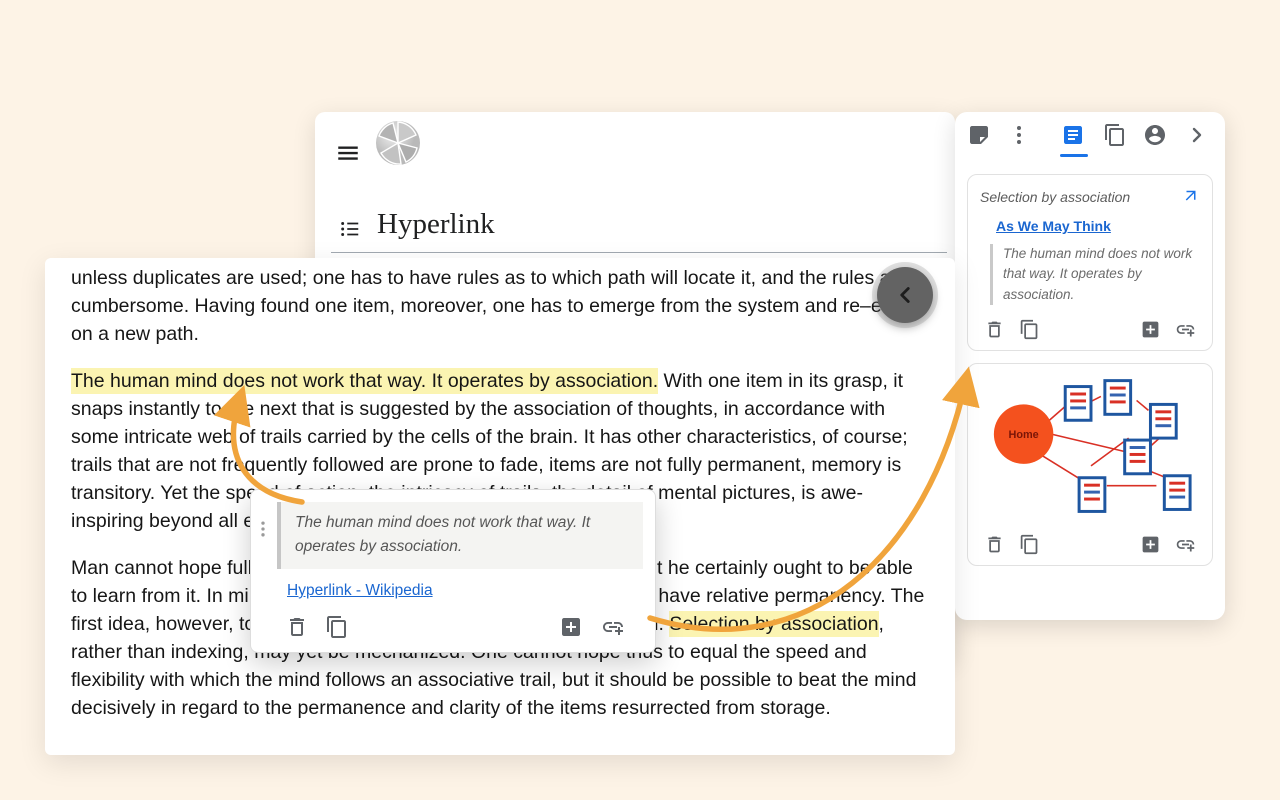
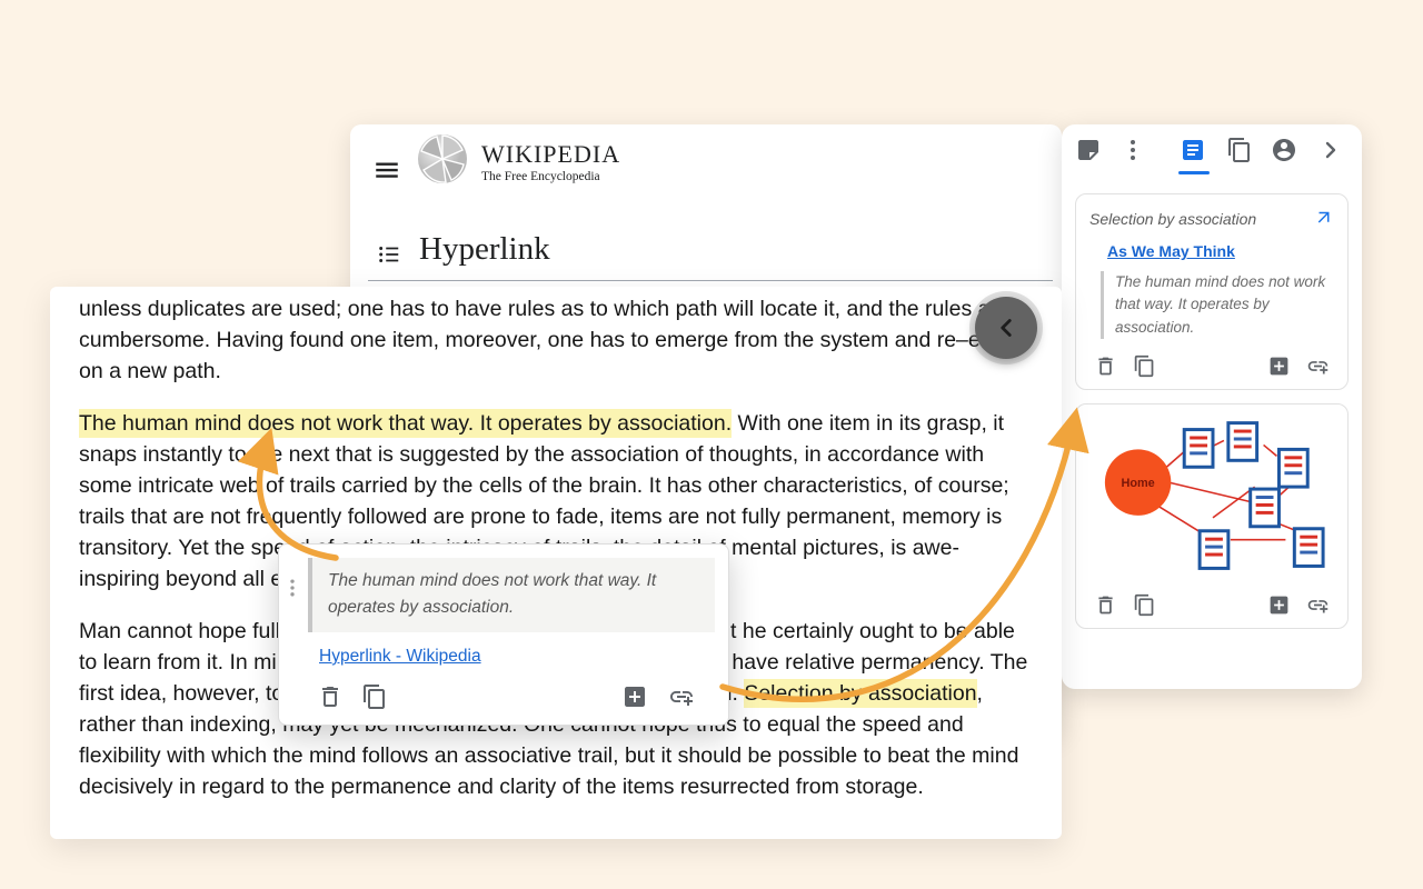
+ WIKIPEDIA
+ The Free Encyclopedia
  Hyperlink
  Selection by association
  As We May Think
  The human mind does not work that way. It operates by association.
  Home
  unless duplicates are used; one has to have rules as to which path will locate it, and the rules cumbersome. Having found one item, moreover, one has to emerge from the system and re–e on a new path.
  The human mind does not work that way. It operates by association. With one item in its grasp, it snaps instantly to te next that is suggested by the association of thoughts, in accordance with some intricate web of trails carried by the cells of the brain. It has other characteristics, of course; trails that are not frquently followed are prone to fade, items are not fully permanent, memory is transitory. Yet the sp mental pictures, is awe-inspiring beyond all e
  The human mind does not work that way. It operates by association.
  Hyperlink - Wikipedia
